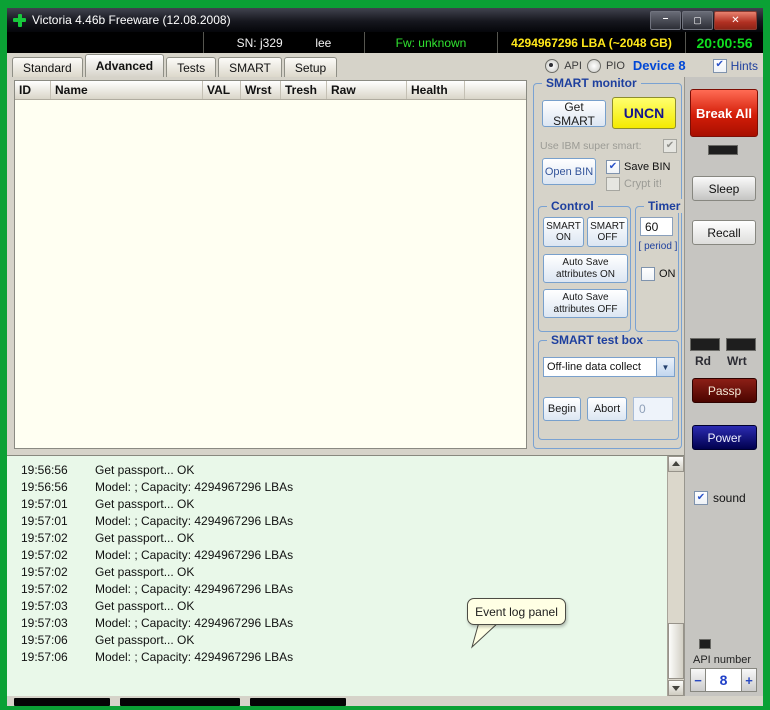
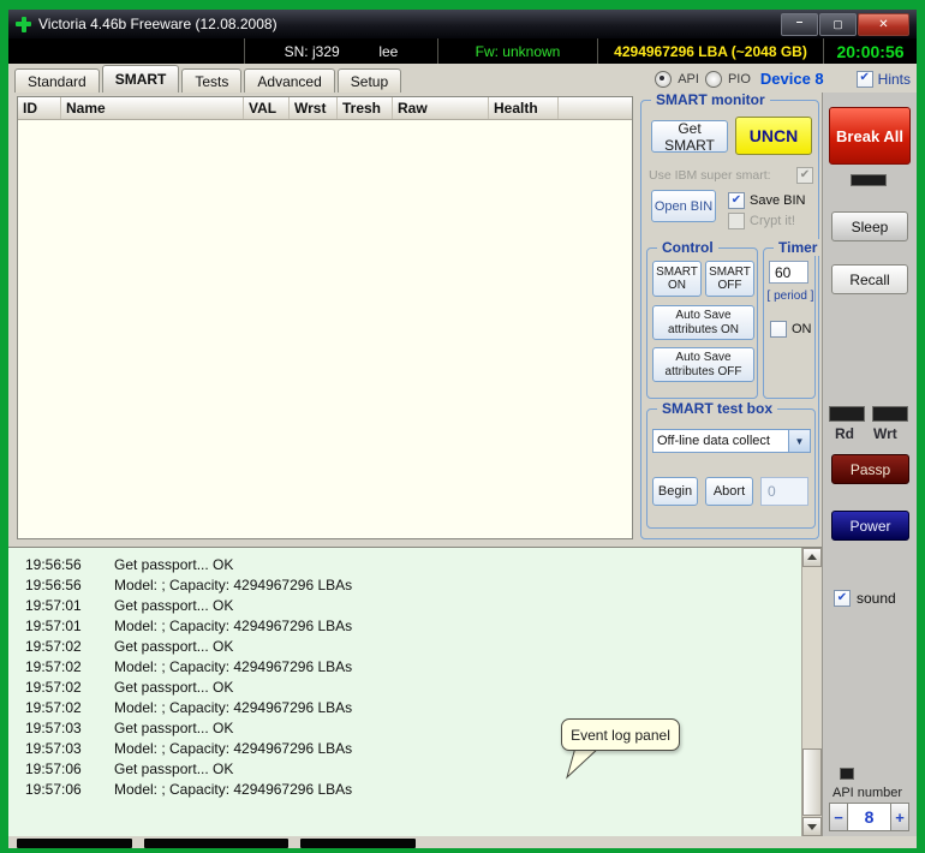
  Victoria 4.46b Freeware (12.08.2008)
  SN: j329
  lee
  Fw: unknown
  4294967296 LBA (~2048 GB)
  20:00:56
  Standard
- Advanced
+ SMART
  Tests
- SMART
+ Advanced
  Setup
  API
  PIO
  Device 8
  Hints
  ID
  Name
  VAL
  Wrst
  Tresh
  Raw
  Health
  SMART monitor
  Get SMART
  UNCN
  Use IBM super smart:
  Open BIN
  Save BIN
  Crypt it!
  Control
  SMART ON
  SMART OFF
  Auto Save attributes ON
  Auto Save attributes OFF
  Timer
  60
  [ period ]
  ON
  SMART test box
  Off-line data collect
  Begin
  Abort
  0
  Break All
  Sleep
  Recall
  Rd
  Wrt
  Passp
  Power
  sound
  API number
  −
  8
  +
  19:56:56
  Get passport... OK
  19:56:56
  Model: ; Capacity: 4294967296 LBAs
  19:57:01
  Get passport... OK
  19:57:01
  Model: ; Capacity: 4294967296 LBAs
  19:57:02
  Get passport... OK
  19:57:02
  Model: ; Capacity: 4294967296 LBAs
  19:57:02
  Get passport... OK
  19:57:02
  Model: ; Capacity: 4294967296 LBAs
  19:57:03
  Get passport... OK
  19:57:03
  Model: ; Capacity: 4294967296 LBAs
  19:57:06
  Get passport... OK
  19:57:06
  Model: ; Capacity: 4294967296 LBAs
  Event log panel
